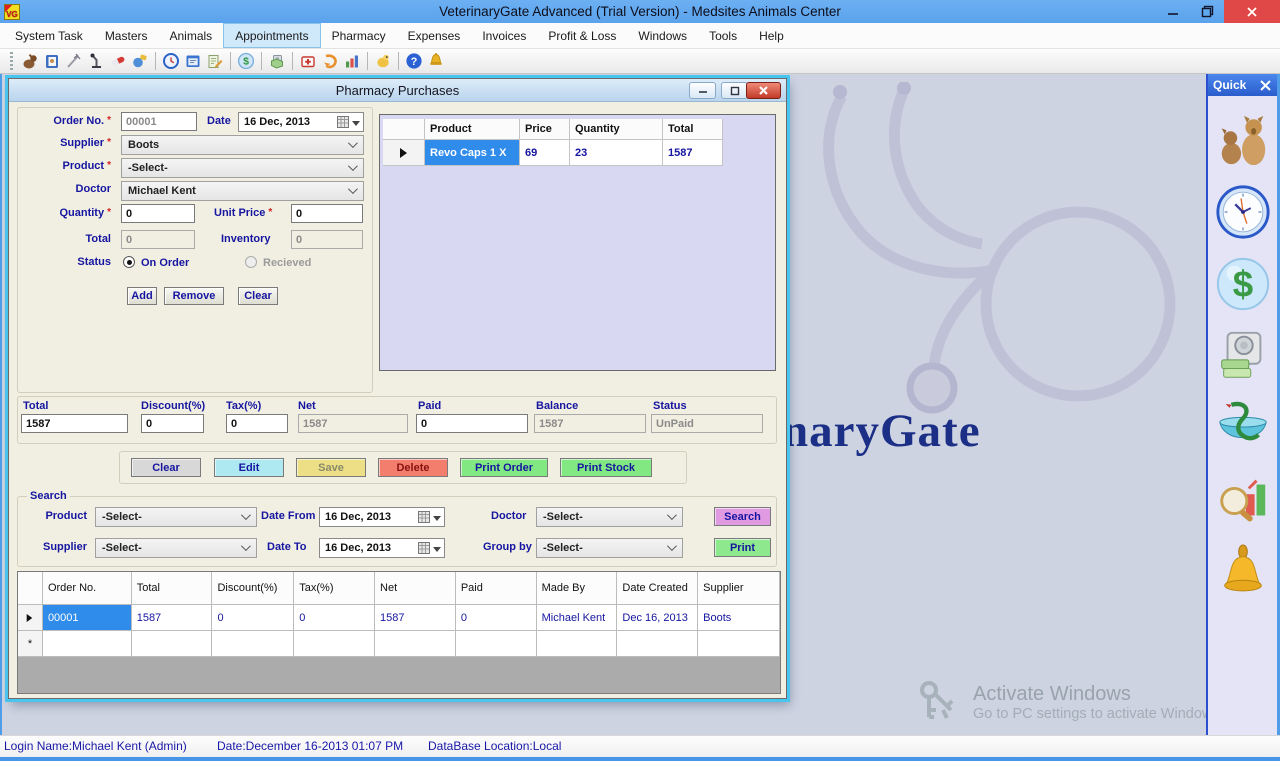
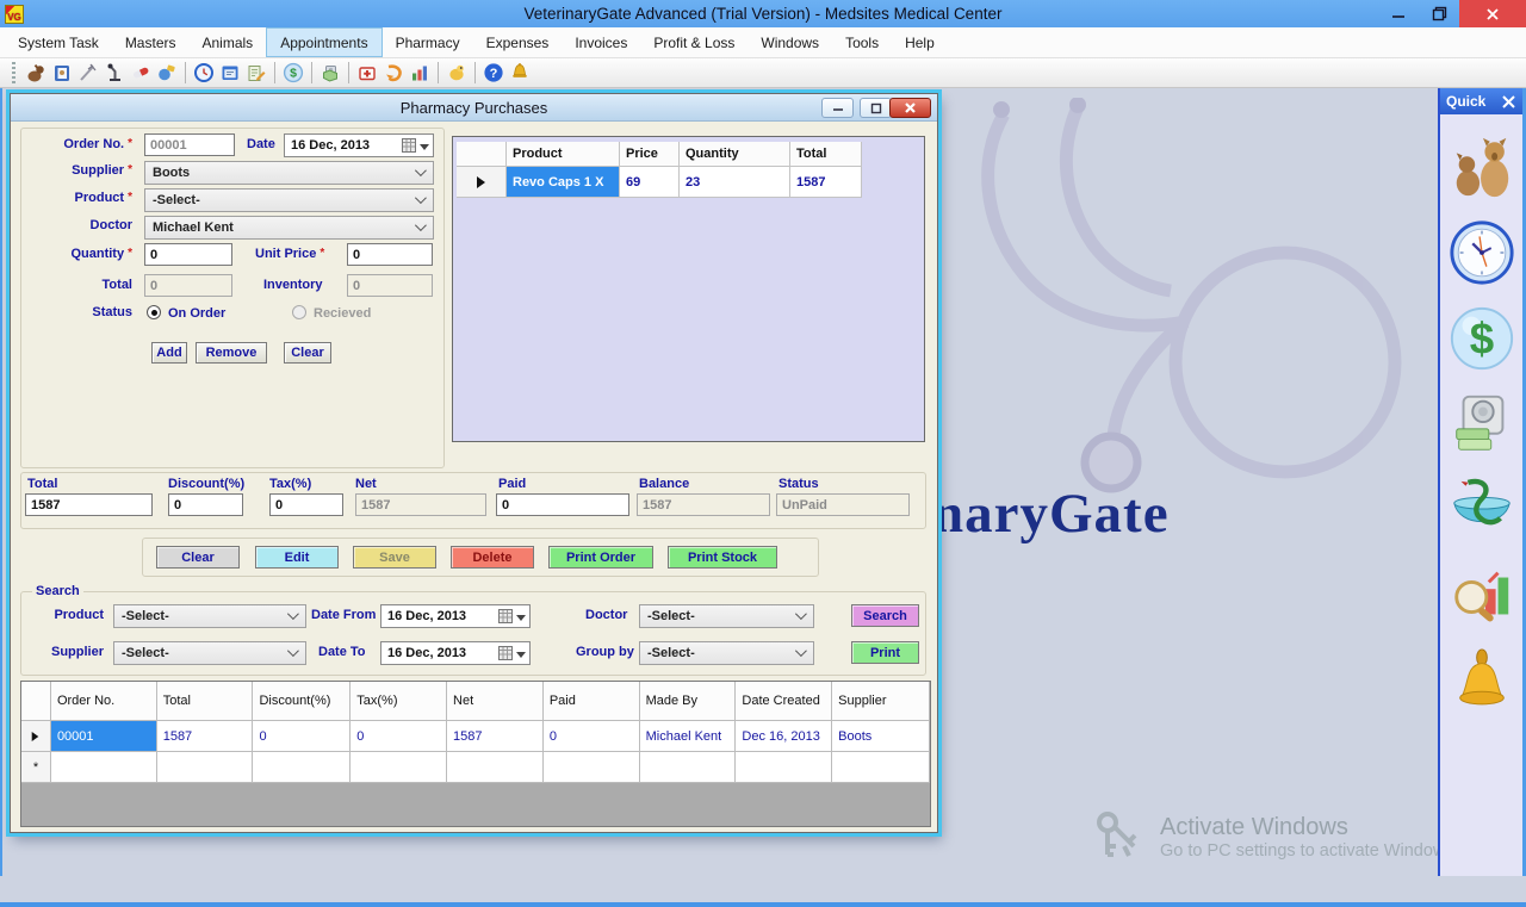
  VG
- VeterinaryGate Advanced (Trial Version) - Medsites Animals Center
+ VeterinaryGate Advanced (Trial Version) - Medsites Medical Center
  System Task
  Masters
  Animals
  Appointments
  Pharmacy
  Expenses
  Invoices
  Profit & Loss
  Windows
  Tools
  Help
  $
  ?
  naryGate
  Activate Windows
  Go to PC settings to activate Windo
  Quick
  $
  Pharmacy Purchases
  Order No.
  00001
  Date
  16 Dec, 2013
  Supplier
  Boots
  Product
  -Select-
  Doctor
  Michael Kent
  Quantity
  0
  Unit Price
  0
  Total
  0
  Inventory
  0
  Status
  On Order
  Recieved
  Add
  Remove
  Clear
  Product
  Price
  Quantity
  Total
  Revo Caps 1 X
  69
  23
  1587
  Total
  1587
  Discount(%)
  0
  Tax(%)
  0
  Net
  1587
  Paid
  0
  Balance
  1587
  Status
  UnPaid
  Clear
  Edit
  Save
  Delete
  Print Order
  Print Stock
  Search
  Product
  -Select-
  Date From
  16 Dec, 2013
  Doctor
  -Select-
  Search
  Supplier
  -Select-
  Date To
  16 Dec, 2013
  Group by
  -Select-
  Print
  Order No.
  Total
  Discount(%)
  Tax(%)
  Net
  Paid
  Made By
  Date Created
  Supplier
  00001
  1587
  0
  0
  1587
  0
  Michael Kent
  Dec 16, 2013
  Boots
  *
- Login Name:Michael Kent (Admin)
- Date:December 16-2013 01:07 PM
- DataBase Location:Local
